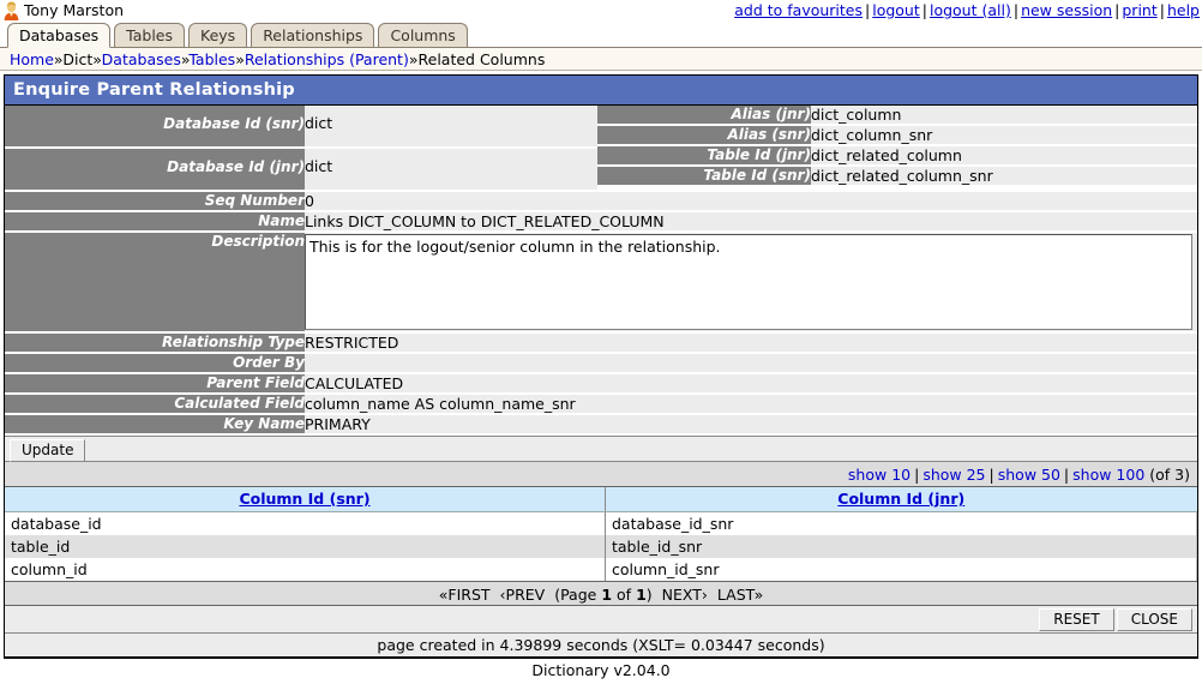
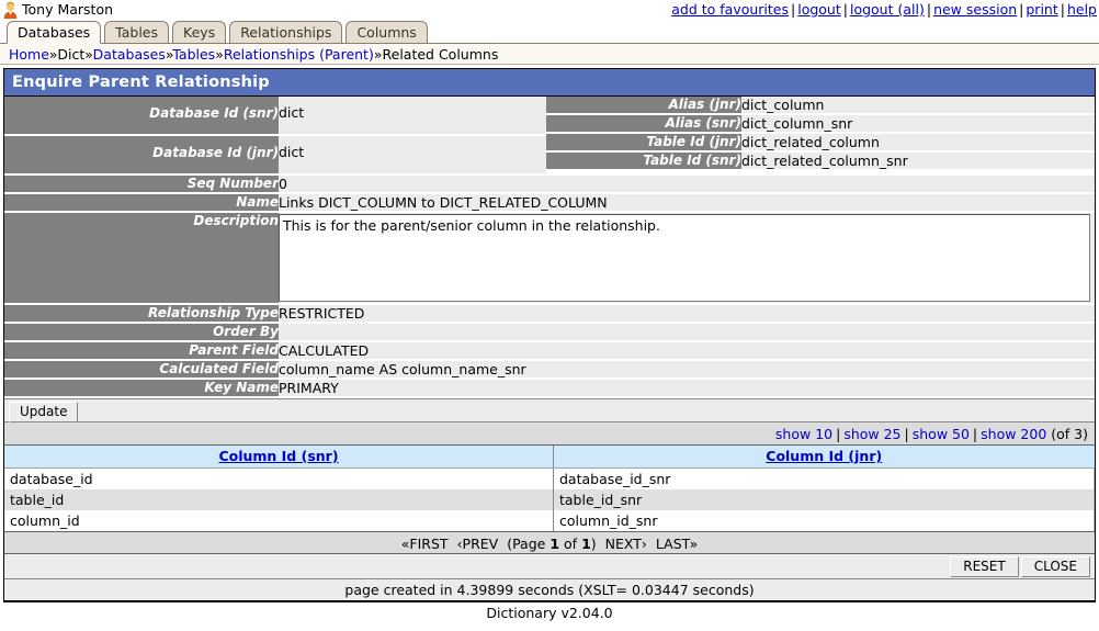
  Tony Marston
  add to favourites | logout | logout (all) | new session | print | help
  Databases
  Tables
  Keys
  Relationships
  Columns
  Home»Dict»Databases»Tables»Relationships (Parent)»Related Columns
  Enquire Parent Relationship
  Database Id (snr)	dict
  Database Id (jnr)	dict
  Alias (jnr)	dict_column
  Alias (snr)	dict_column_snr
  Table Id (jnr)	dict_related_column
  Table Id (snr)	dict_related_column_snr
  Seq Number	0
  Name	Links DICT_COLUMN to DICT_RELATED_COLUMN
- Description	This is for the logout/senior column in the relationship.
+ Description	This is for the parent/senior column in the relationship.
  Relationship Type	RESTRICTED
  Order By
  Parent Field	CALCULATED
  Calculated Field	column_name AS column_name_snr
  Key Name	PRIMARY
  Update
- show 10 | show 25 | show 50 | show 100 (of 3)
+ show 10 | show 25 | show 50 | show 200 (of 3)
  Column Id (snr)	Column Id (jnr)
  database_id	database_id_snr
  table_id	table_id_snr
  column_id	column_id_snr
  «FIRST ‹PREV (Page 1 of 1) NEXT› LAST»
  RESET CLOSE
  page created in 4.39899 seconds (XSLT= 0.03447 seconds)
  Dictionary v2.04.0
